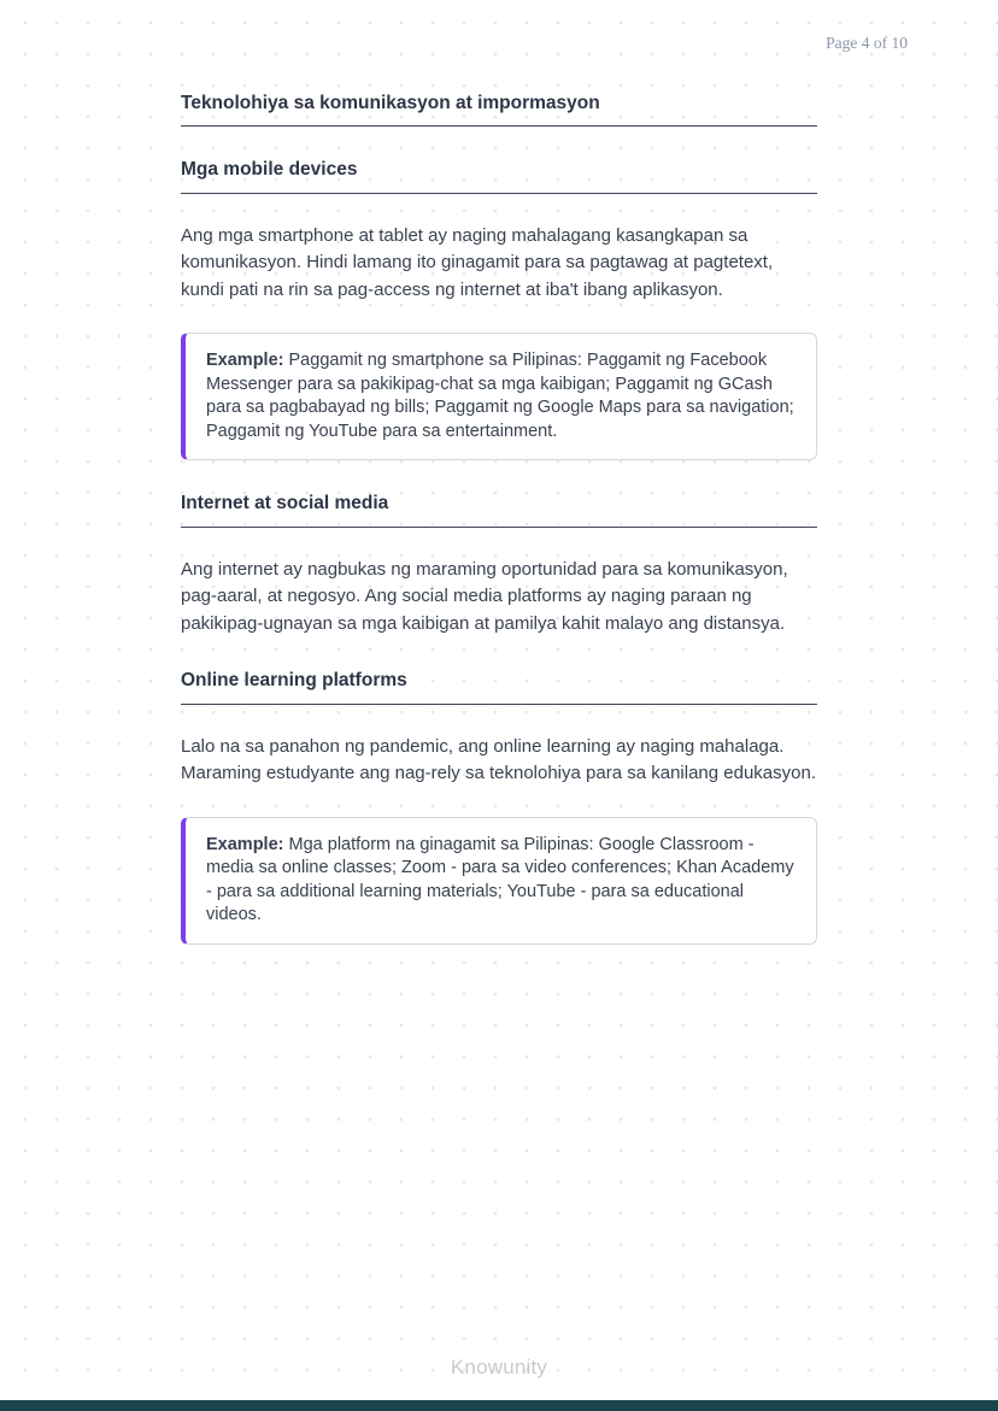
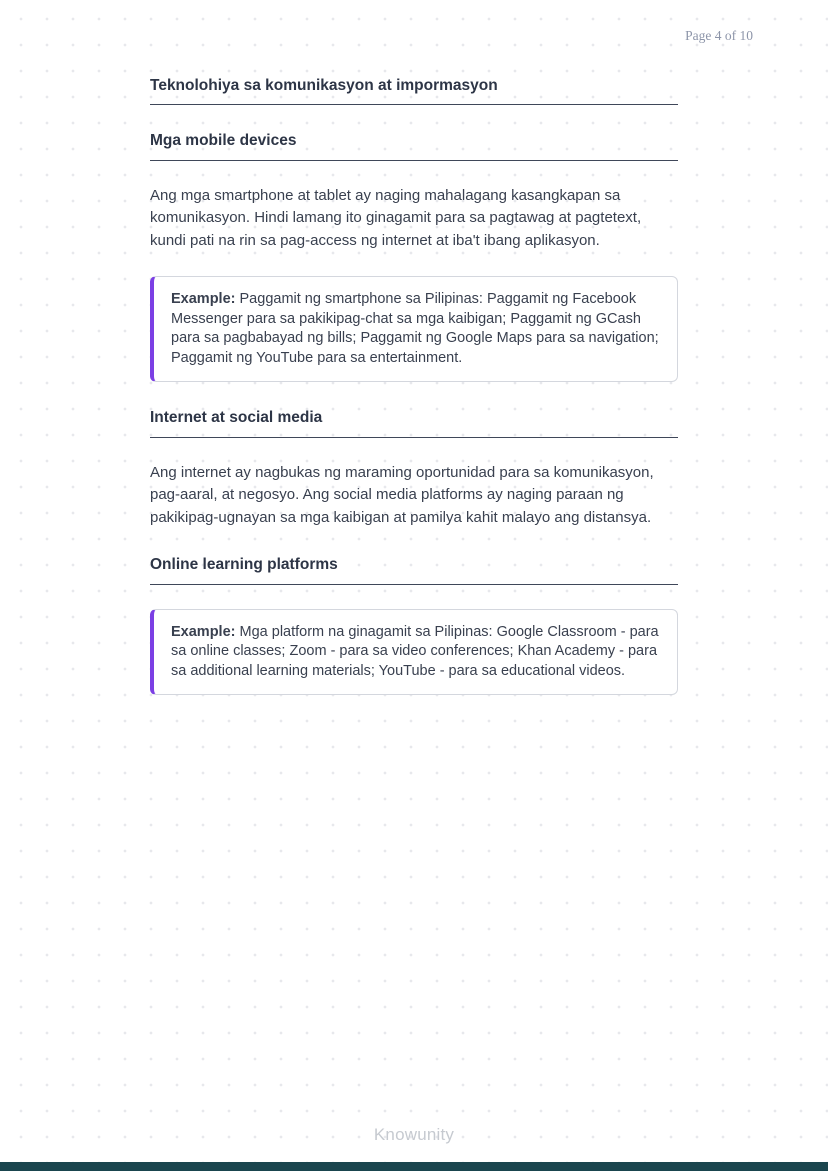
  Page 4 of 10
  Teknolohiya sa komunikasyon at impormasyon
  Mga mobile devices
  Ang mga smartphone at tablet ay naging mahalagang kasangkapan sa komunikasyon. Hindi lamang ito ginagamit para sa pagtawag at pagtetext, kundi pati na rin sa pag-access ng internet at iba't ibang aplikasyon.
  Example: Paggamit ng smartphone sa Pilipinas: Paggamit ng Facebook Messenger para sa pakikipag-chat sa mga kaibigan; Paggamit ng GCash para sa pagbabayad ng bills; Paggamit ng Google Maps para sa navigation; Paggamit ng YouTube para sa entertainment.
  Internet at social media
  Ang internet ay nagbukas ng maraming oportunidad para sa komunikasyon, pag-aaral, at negosyo. Ang social media platforms ay naging paraan ng pakikipag-ugnayan sa mga kaibigan at pamilya kahit malayo ang distansya.
  Online learning platforms
- Lalo na sa panahon ng pandemic, ang online learning ay naging mahalaga. Maraming estudyante ang nag-rely sa teknolohiya para sa kanilang edukasyon.
- Example: Mga platform na ginagamit sa Pilipinas: Google Classroom - media sa online classes; Zoom - para sa video conferences; Khan Academy - para sa additional learning materials; YouTube - para sa educational videos.
+ Example: Mga platform na ginagamit sa Pilipinas: Google Classroom - para sa online classes; Zoom - para sa video conferences; Khan Academy - para sa additional learning materials; YouTube - para sa educational videos.
  Knowunity
